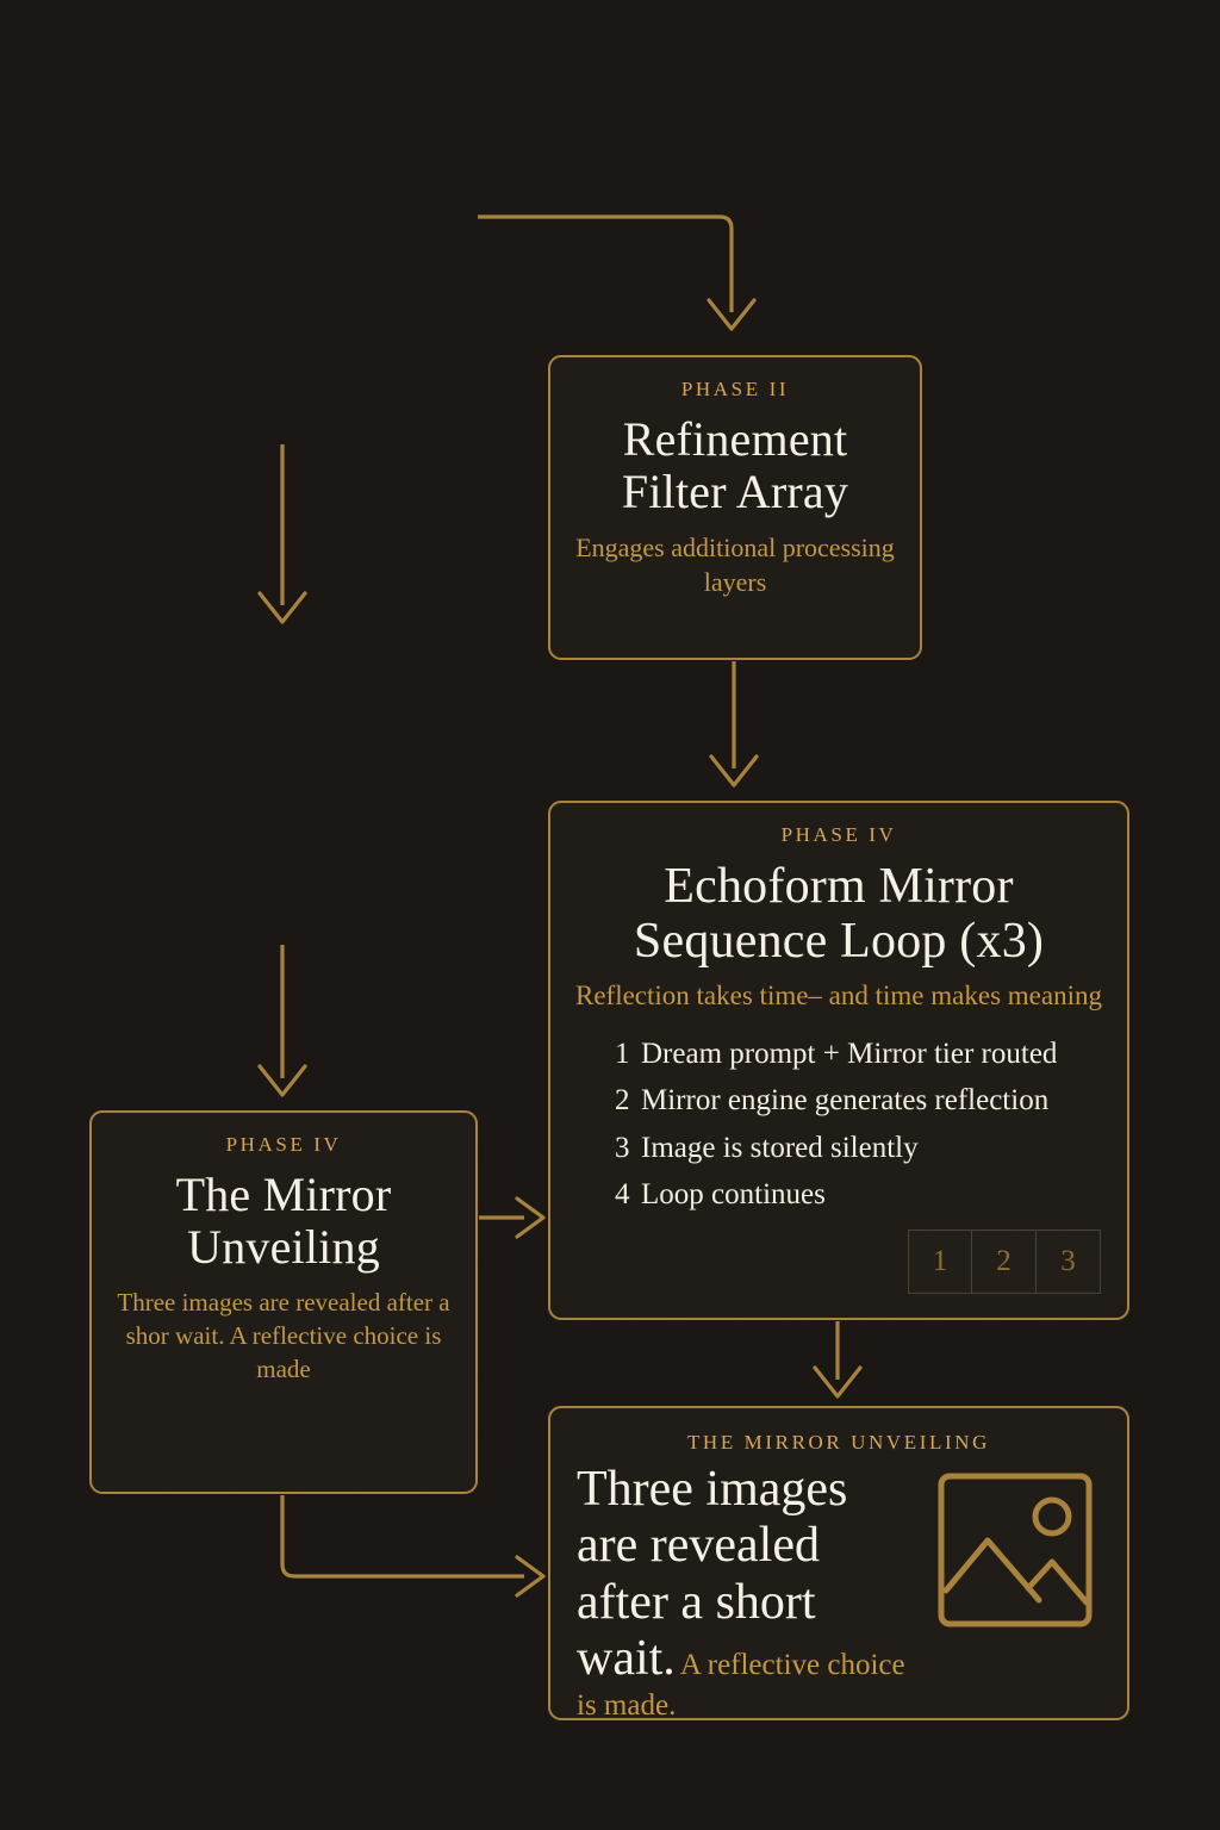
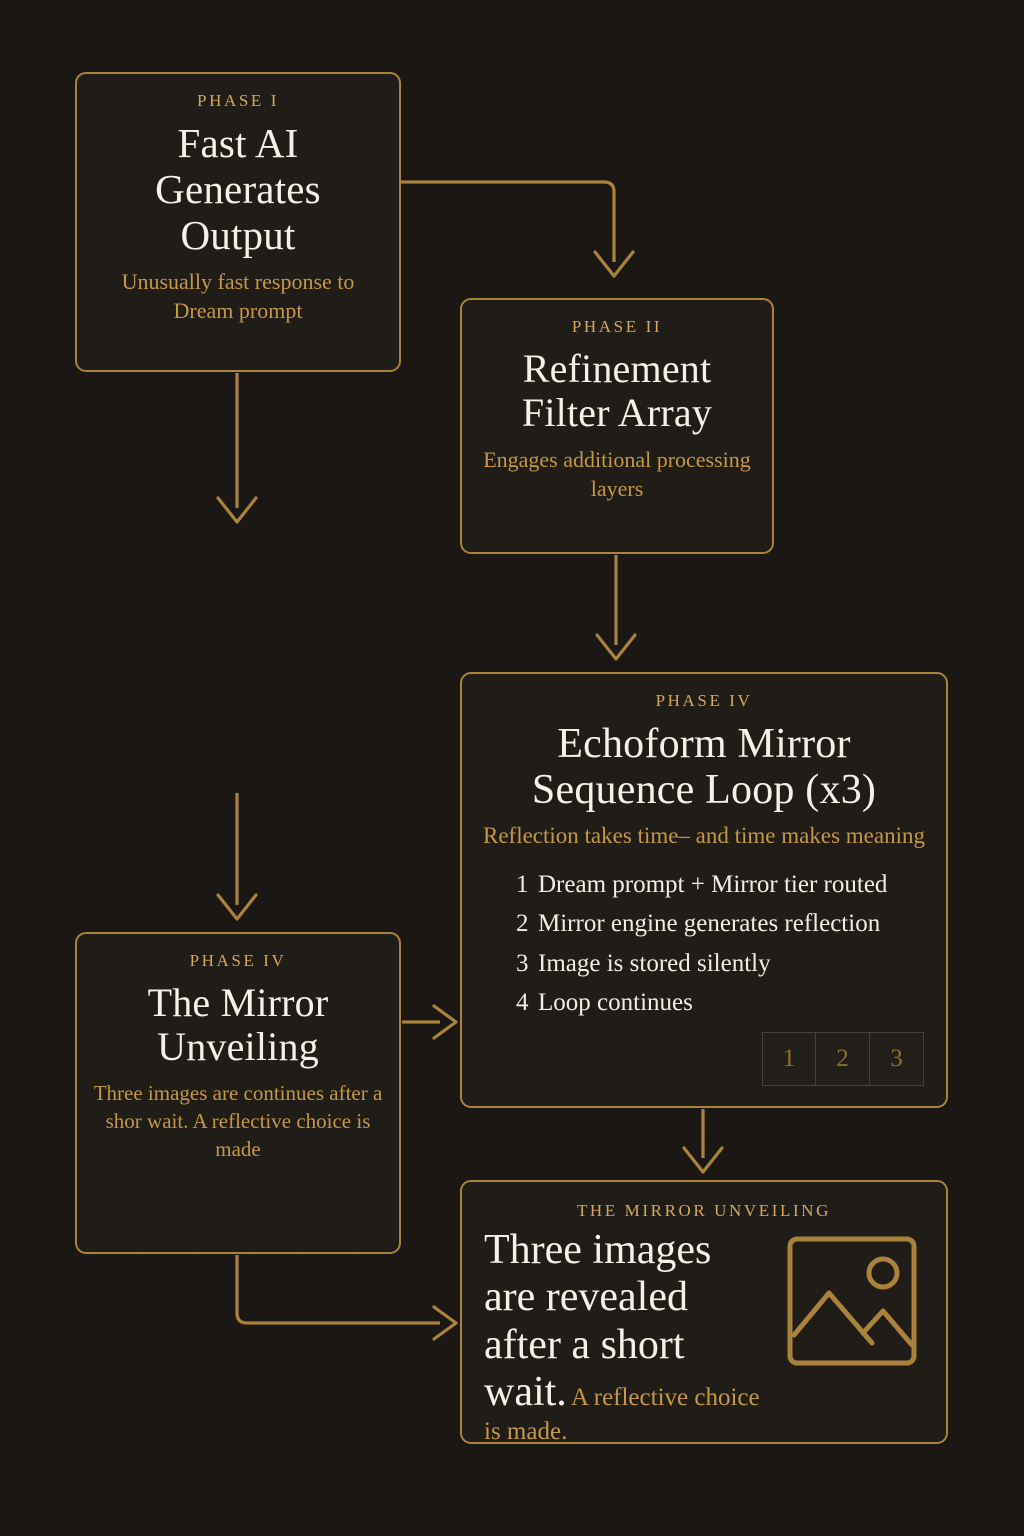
+ PHASE I
+ Fast AI Generates Output
+ Unusually fast response to Dream prompt
  PHASE II
  Refinement Filter Array
  Engages additional processing layers
  PHASE IV
  Echoform Mirror Sequence Loop (x3)
  Reflection takes time– and time makes meaning
  1 Dream prompt + Mirror tier routed
  2 Mirror engine generates reflection
  3 Image is stored silently
  4 Loop continues
  1
  2
  3
  PHASE IV
  The Mirror Unveiling
- Three images are revealed after a shor wait. A reflective choice is made
+ Three images are continues after a shor wait. A reflective choice is made
  THE MIRROR UNVEILING
  Three images are revealed after a short wait. A reflective choice is made.
